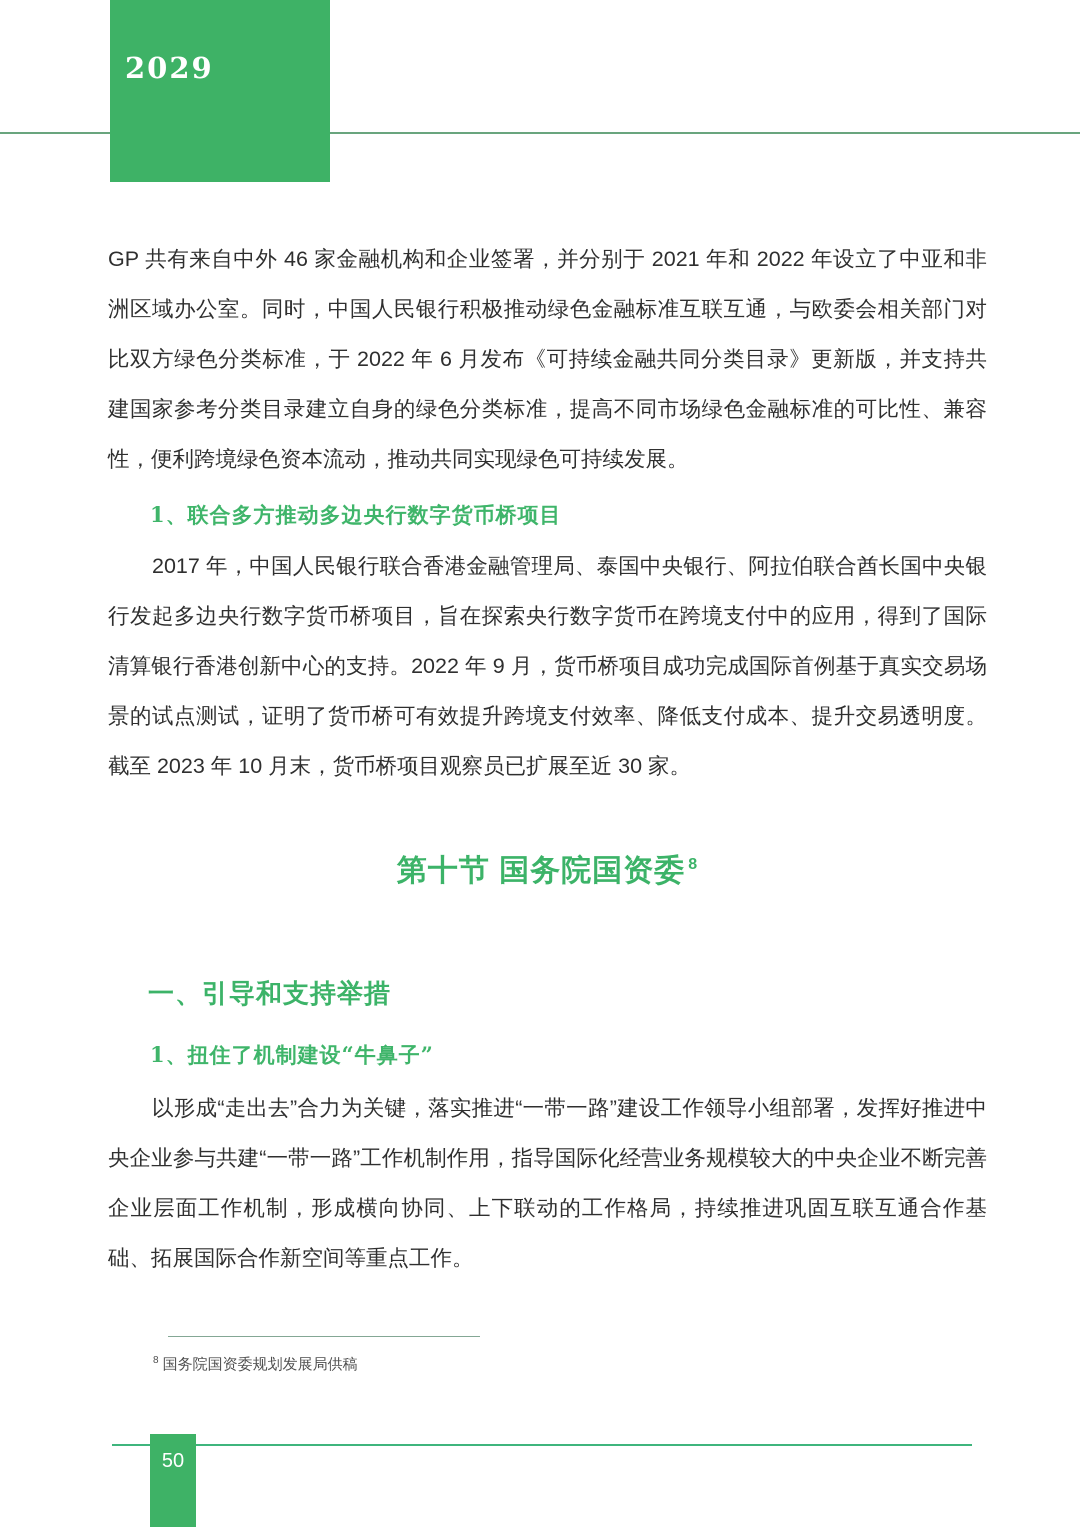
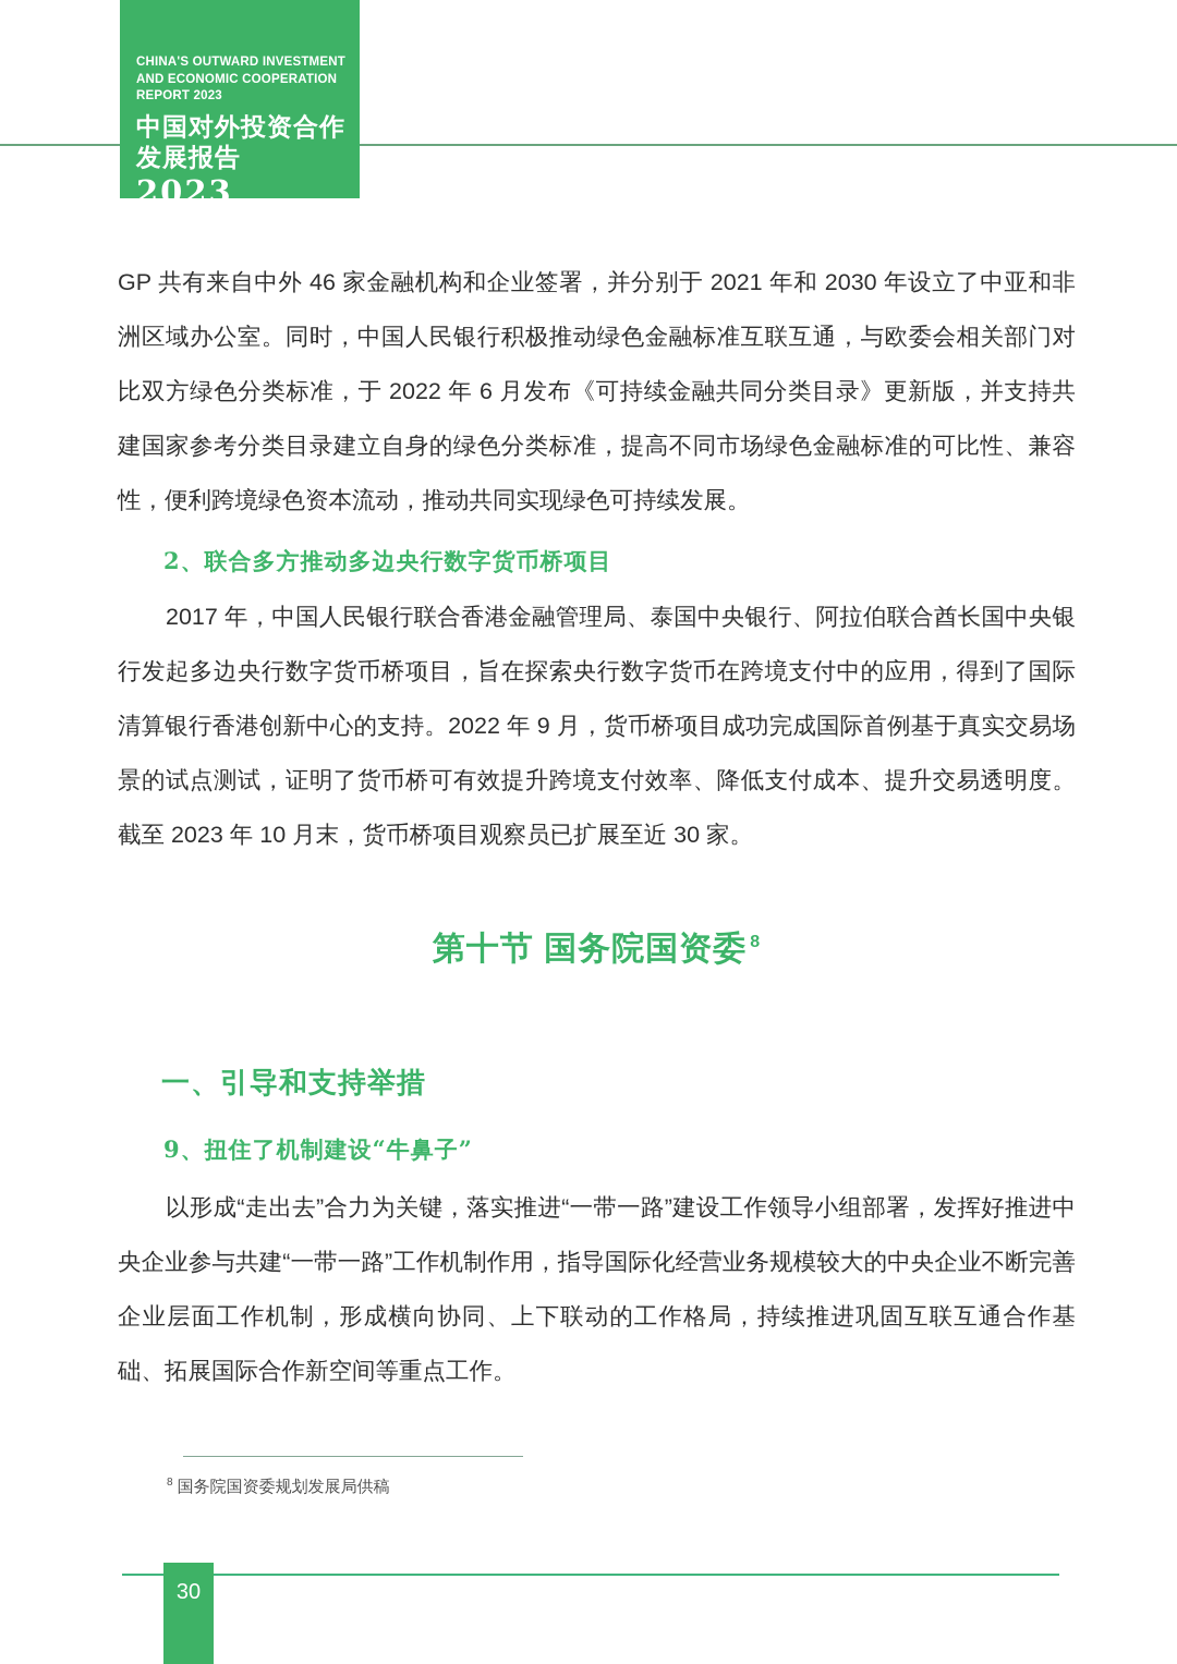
+ CHINA'S OUTWARD INVESTMENT
+ AND ECONOMIC COOPERATION
+ REPORT 2023
+ 中国对外投资合作
+ 发展报告
- 2029
+ 2023
- GP 共有来自中外 46 家金融机构和企业签署，并分别于 2021 年和 2022 年设立了中亚和非洲区域办公室。同时，中国人民银行积极推动绿色金融标准互联互通，与欧委会相关部门对比双方绿色分类标准，于 2022 年 6 月发布《可持续金融共同分类目录》更新版，并支持共建国家参考分类目录建立自身的绿色分类标准，提高不同市场绿色金融标准的可比性、兼容性，便利跨境绿色资本流动，推动共同实现绿色可持续发展。
+ GP 共有来自中外 46 家金融机构和企业签署，并分别于 2021 年和 2030 年设立了中亚和非洲区域办公室。同时，中国人民银行积极推动绿色金融标准互联互通，与欧委会相关部门对比双方绿色分类标准，于 2022 年 6 月发布《可持续金融共同分类目录》更新版，并支持共建国家参考分类目录建立自身的绿色分类标准，提高不同市场绿色金融标准的可比性、兼容性，便利跨境绿色资本流动，推动共同实现绿色可持续发展。
- 1、联合多方推动多边央行数字货币桥项目
+ 2、联合多方推动多边央行数字货币桥项目
  2017 年，中国人民银行联合香港金融管理局、泰国中央银行、阿拉伯联合酋长国中央银行发起多边央行数字货币桥项目，旨在探索央行数字货币在跨境支付中的应用，得到了国际清算银行香港创新中心的支持。2022 年 9 月，货币桥项目成功完成国际首例基于真实交易场景的试点测试，证明了货币桥可有效提升跨境支付效率、降低支付成本、提升交易透明度。截至 2023 年 10 月末，货币桥项目观察员已扩展至近 30 家。
  第十节 国务院国资委 8
  一、引导和支持举措
- 1、扭住了机制建设“牛鼻子”
+ 9、扭住了机制建设“牛鼻子”
  以形成“走出去”合力为关键，落实推进“一带一路”建设工作领导小组部署，发挥好推进中央企业参与共建“一带一路”工作机制作用，指导国际化经营业务规模较大的中央企业不断完善企业层面工作机制，形成横向协同、上下联动的工作格局，持续推进巩固互联互通合作基础、拓展国际合作新空间等重点工作。
  8 国务院国资委规划发展局供稿
- 50
+ 30
